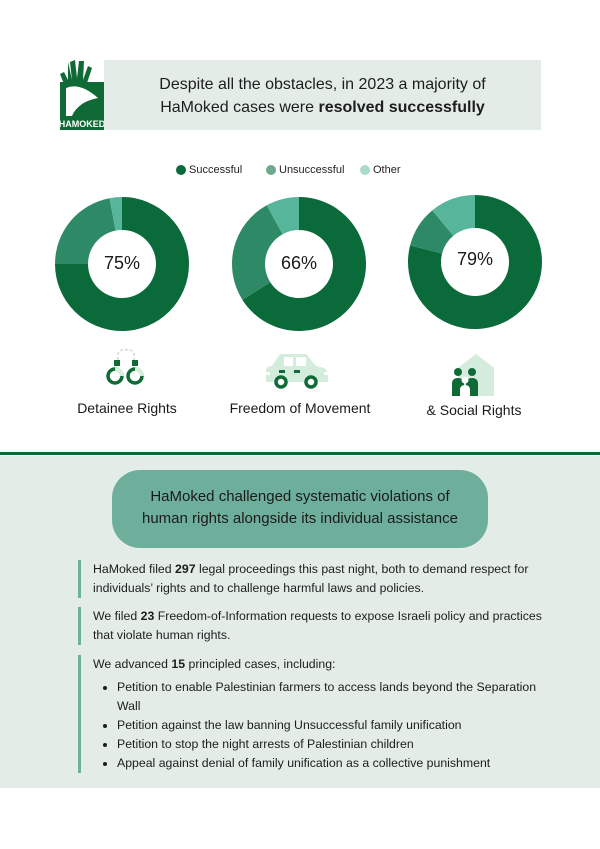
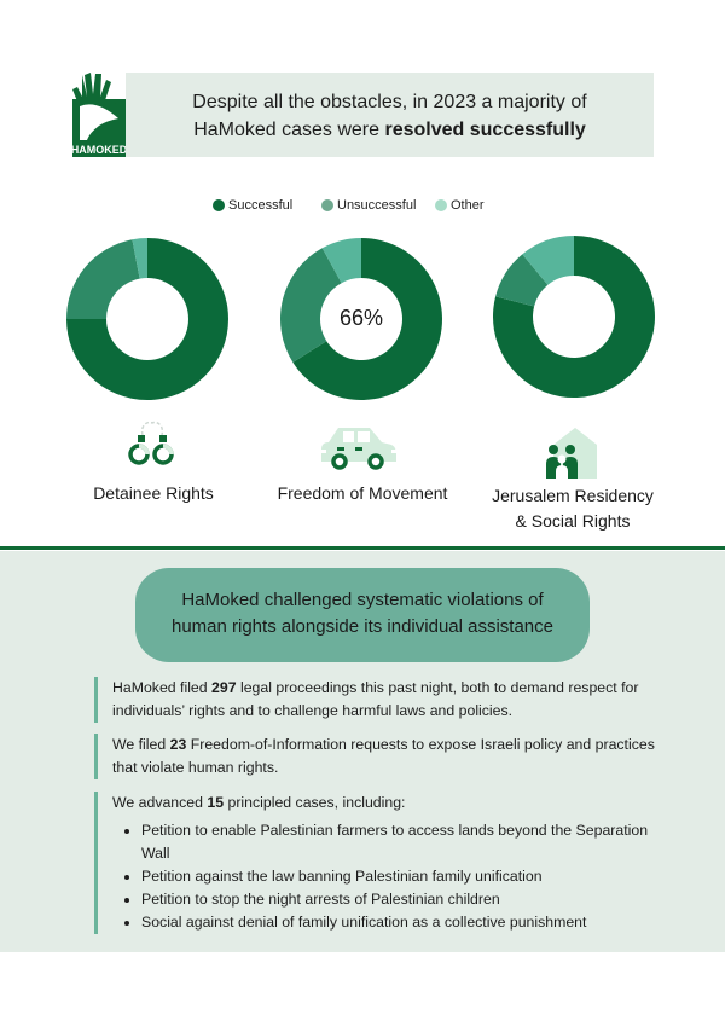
  HAMOKED
  Despite all the obstacles, in 2023 a majority of
  HaMoked cases were resolved successfully
  Successful
  Unsuccessful
  Other
- 75%
  66%
- 79%
  Detainee Rights
  Freedom of Movement
+ Jerusalem Residency
  & Social Rights
  HaMoked challenged systematic violations of
  human rights alongside its individual assistance
  HaMoked filed 297 legal proceedings this past night, both to demand respect for individuals’ rights and to challenge harmful laws and policies.
  We filed 23 Freedom-of-Information requests to expose Israeli policy and practices that violate human rights.
  We advanced 15 principled cases, including:
  Petition to enable Palestinian farmers to access lands beyond the Separation Wall
- Petition against the law banning Unsuccessful family unification
+ Petition against the law banning Palestinian family unification
  Petition to stop the night arrests of Palestinian children
- Appeal against denial of family unification as a collective punishment
+ Social against denial of family unification as a collective punishment
